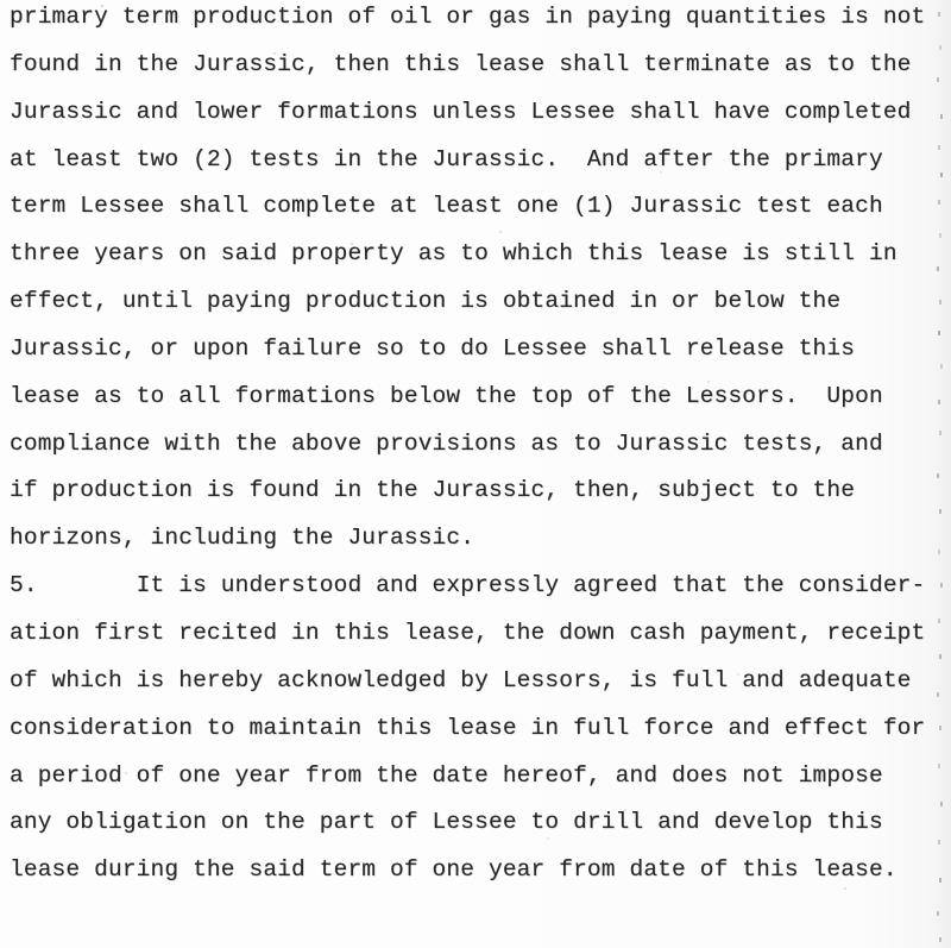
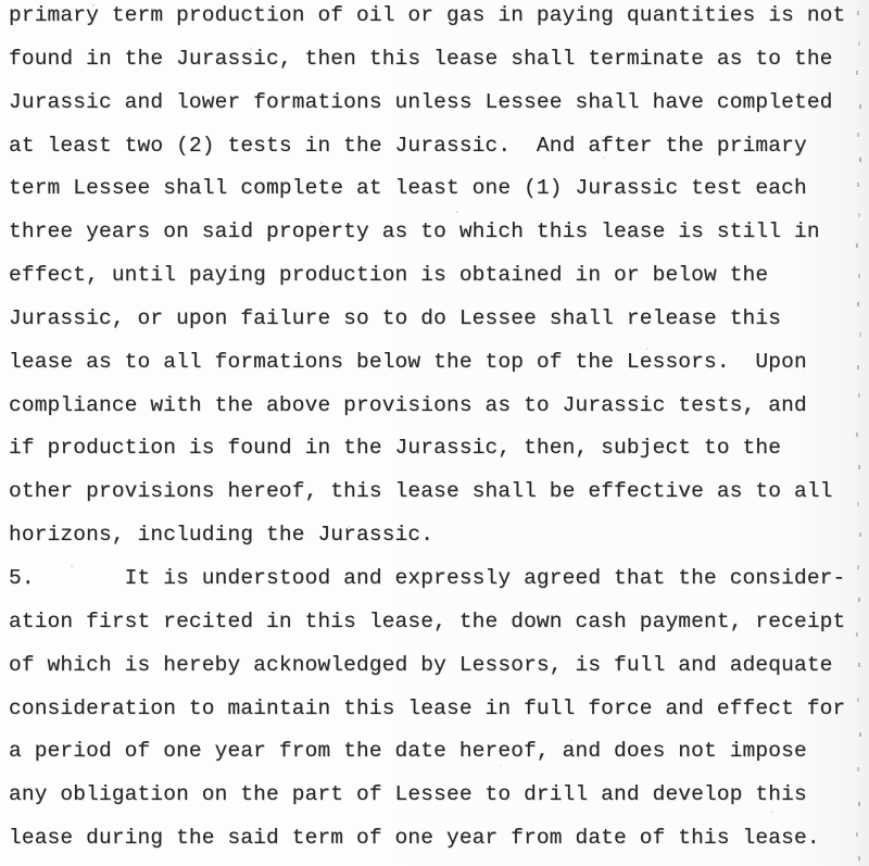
  primary term production of oil or gas in paying quantities is not
  found in the Jurassic, then this lease shall terminate as to the
  Jurassic and lower formations unless Lessee shall have completed
  at least two (2) tests in the Jurassic. And after the primary
  term Lessee shall complete at least one (1) Jurassic test each
  three years on said property as to which this lease is still in
  effect, until paying production is obtained in or below the
  Jurassic, or upon failure so to do Lessee shall release this
  lease as to all formations below the top of the Lessors. Upon
  compliance with the above provisions as to Jurassic tests, and
  if production is found in the Jurassic, then, subject to the
+ other provisions hereof, this lease shall be effective as to all
  horizons, including the Jurassic.
  5. It is understood and expressly agreed that the consider-
  ation first recited in this lease, the down cash payment, receipt
  of which is hereby acknowledged by Lessors, is full and adequate
  consideration to maintain this lease in full force and effect for
  a period of one year from the date hereof, and does not impose
  any obligation on the part of Lessee to drill and develop this
  lease during the said term of one year from date of this lease.
